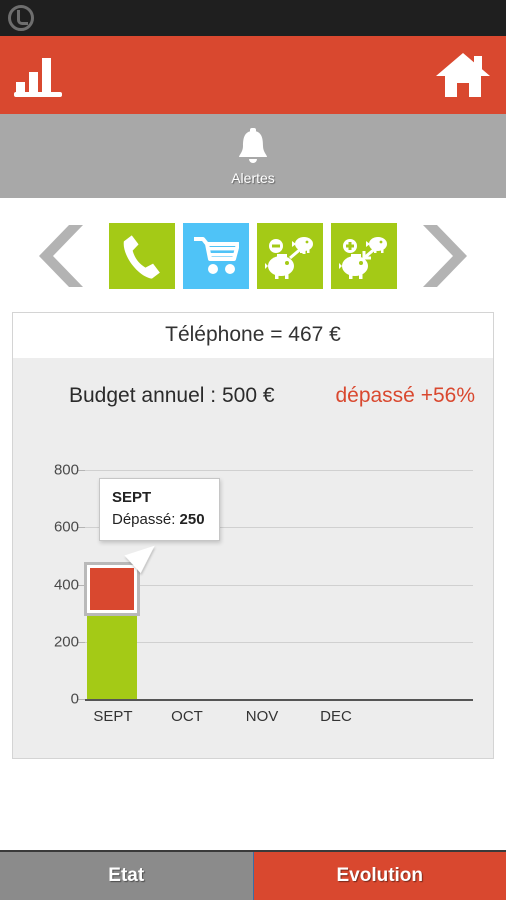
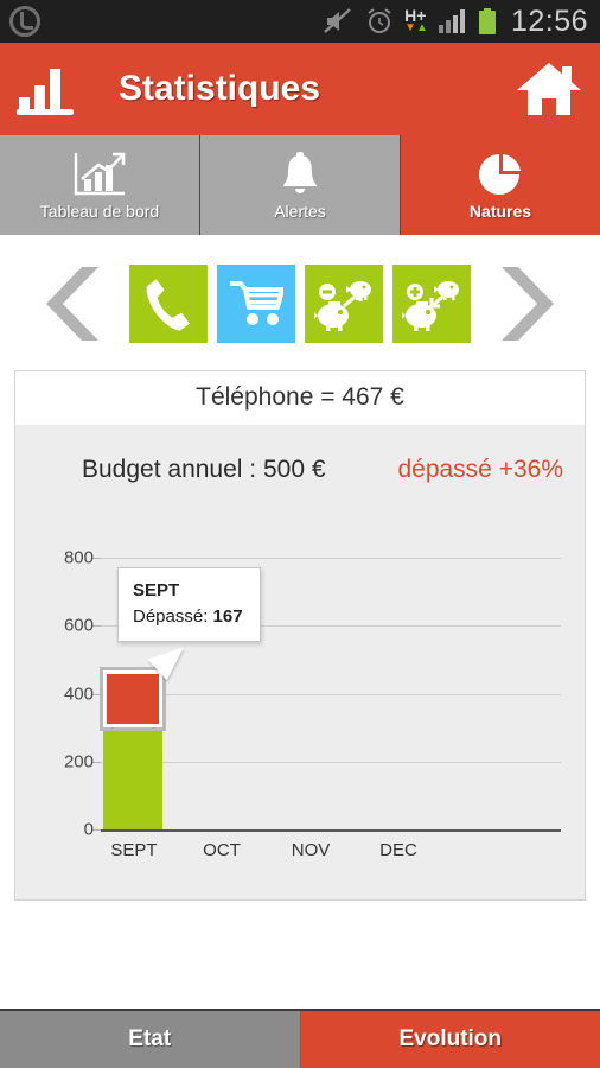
+ H+
+ ▼▲
+ 12:56
+ Statistiques
+ Tableau de bord
  Alertes
+ Natures
  Téléphone = 467 €
  Budget annuel : 500 €
- dépassé +56%
+ dépassé +36%
  800
  600
  400
  200
  0
  SEPT
- Dépassé: 250
+ Dépassé: 167
  SEPT
  OCT
  NOV
  DEC
  Etat
  Evolution
